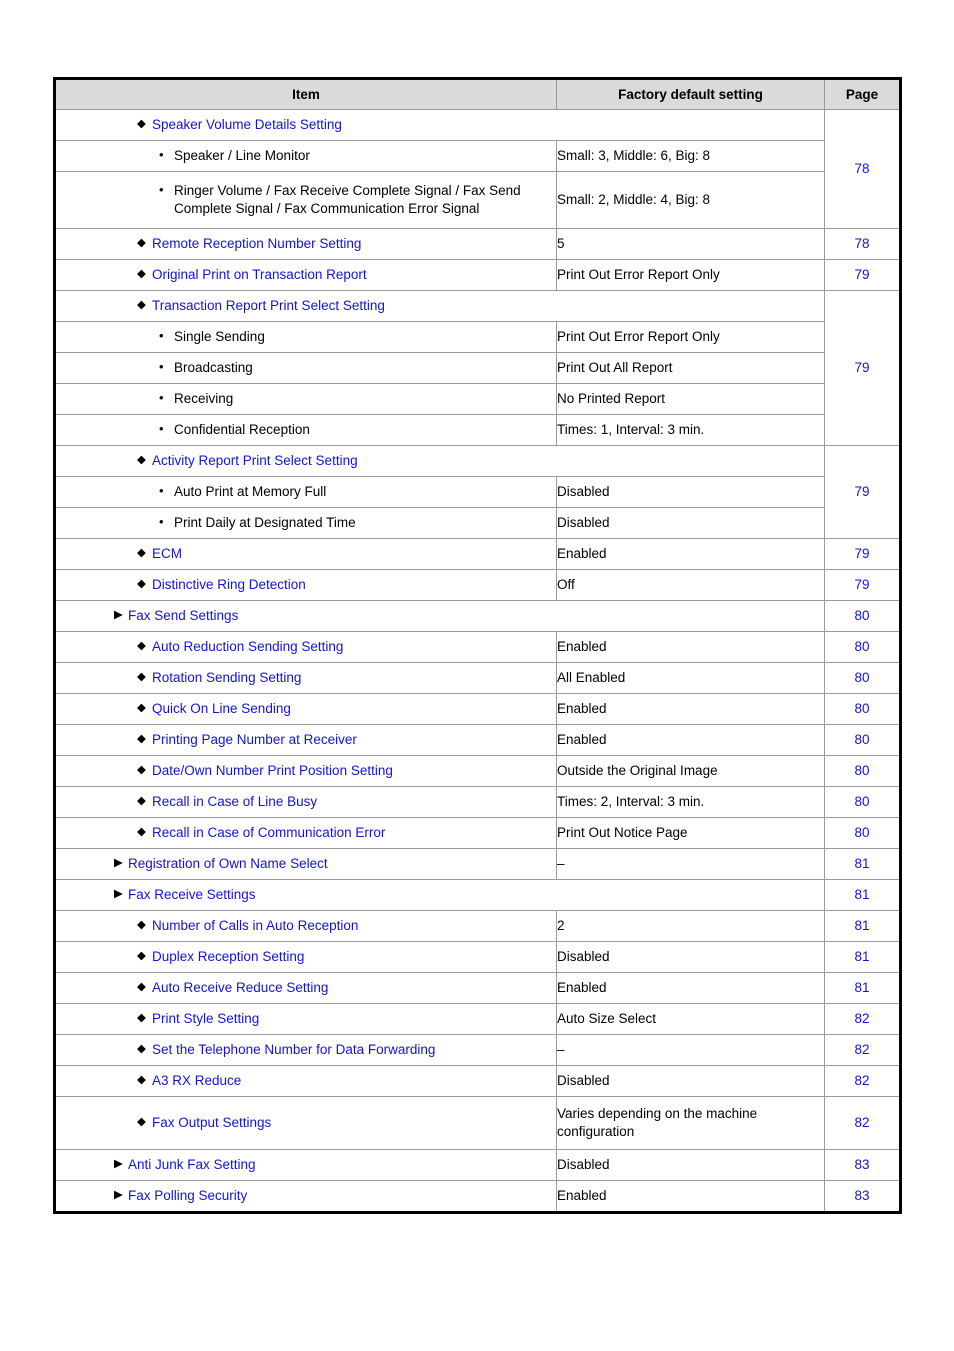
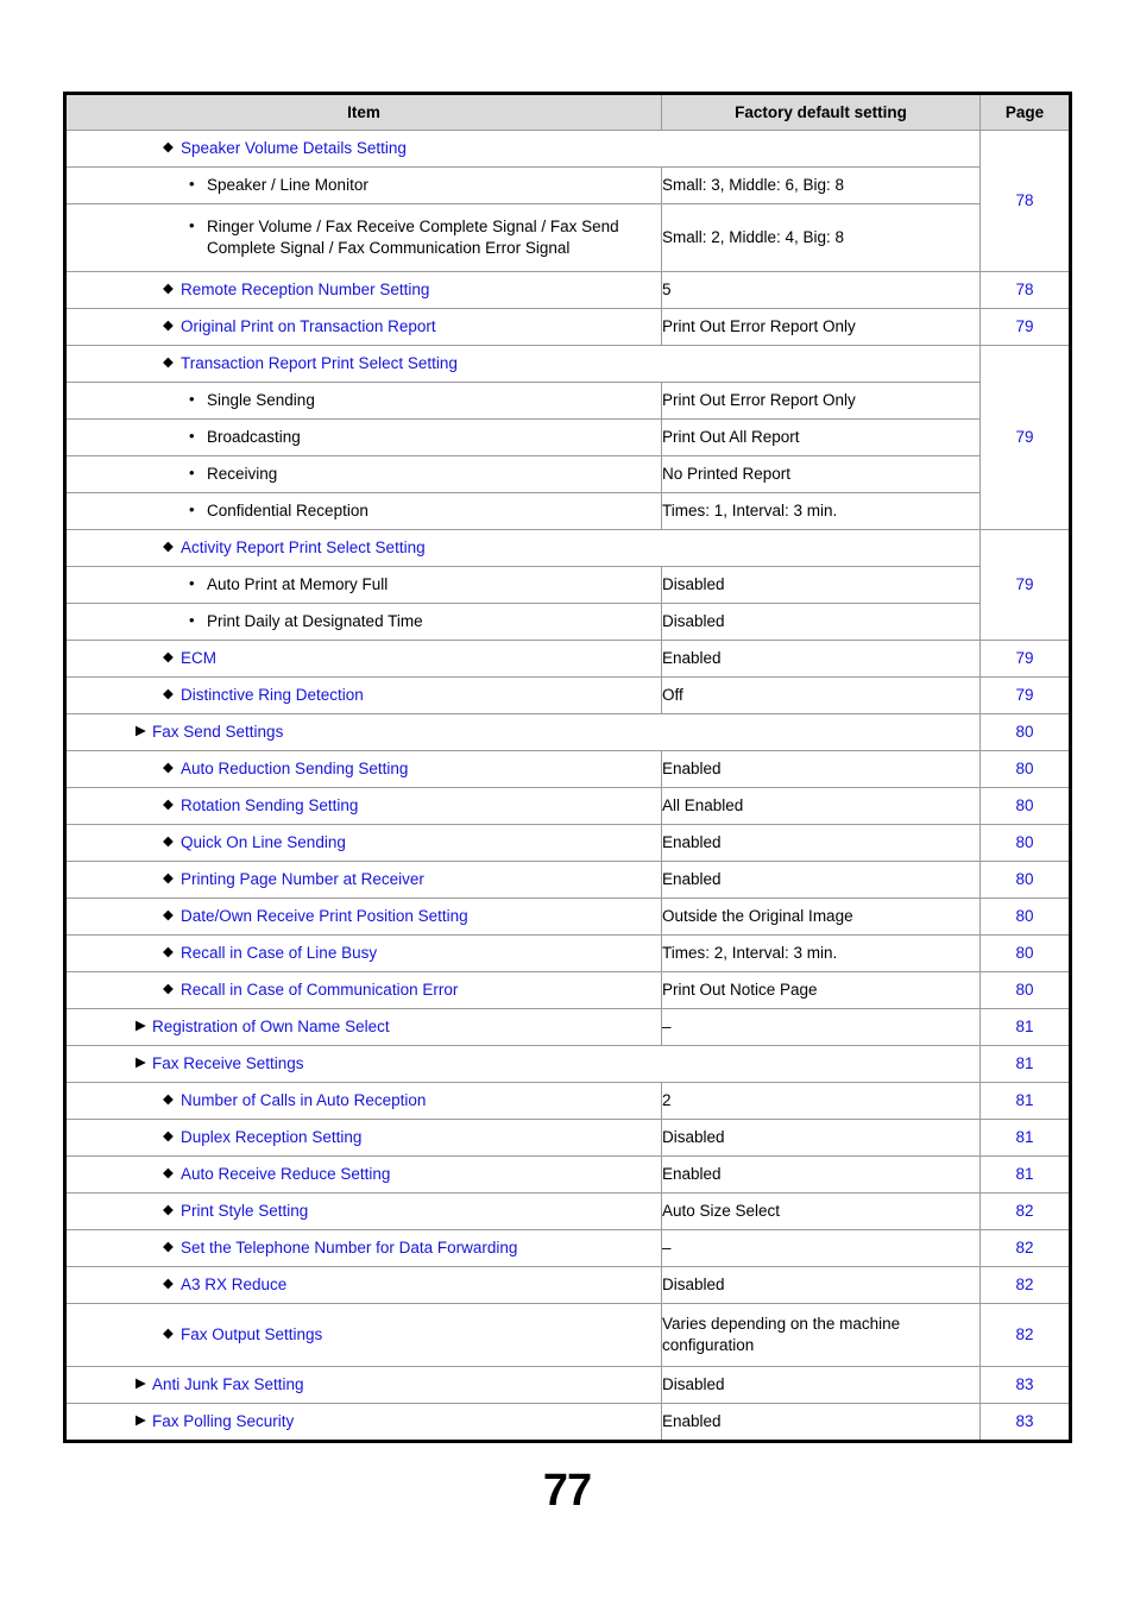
  Item	Factory default setting	Page
  ◆ Speaker Volume Details Setting	78
  • Speaker / Line Monitor	Small: 3, Middle: 6, Big: 8
  • Ringer Volume / Fax Receive Complete Signal / Fax Send Complete Signal / Fax Communication Error Signal	Small: 2, Middle: 4, Big: 8
  ◆ Remote Reception Number Setting	5	78
  ◆ Original Print on Transaction Report	Print Out Error Report Only	79
  ◆ Transaction Report Print Select Setting	79
  • Single Sending	Print Out Error Report Only
  • Broadcasting	Print Out All Report
  • Receiving	No Printed Report
  • Confidential Reception	Times: 1, Interval: 3 min.
  ◆ Activity Report Print Select Setting	79
  • Auto Print at Memory Full	Disabled
  • Print Daily at Designated Time	Disabled
  ◆ ECM	Enabled	79
  ◆ Distinctive Ring Detection	Off	79
  ▶ Fax Send Settings	80
  ◆ Auto Reduction Sending Setting	Enabled	80
  ◆ Rotation Sending Setting	All Enabled	80
  ◆ Quick On Line Sending	Enabled	80
  ◆ Printing Page Number at Receiver	Enabled	80
- ◆ Date/Own Number Print Position Setting	Outside the Original Image	80
+ ◆ Date/Own Receive Print Position Setting	Outside the Original Image	80
  ◆ Recall in Case of Line Busy	Times: 2, Interval: 3 min.	80
  ◆ Recall in Case of Communication Error	Print Out Notice Page	80
  ▶ Registration of Own Name Select	–	81
  ▶ Fax Receive Settings	81
  ◆ Number of Calls in Auto Reception	2	81
  ◆ Duplex Reception Setting	Disabled	81
  ◆ Auto Receive Reduce Setting	Enabled	81
  ◆ Print Style Setting	Auto Size Select	82
  ◆ Set the Telephone Number for Data Forwarding	–	82
  ◆ A3 RX Reduce	Disabled	82
  ◆ Fax Output Settings	Varies depending on the machine configuration	82
  ▶ Anti Junk Fax Setting	Disabled	83
  ▶ Fax Polling Security	Enabled	83
+ 77
